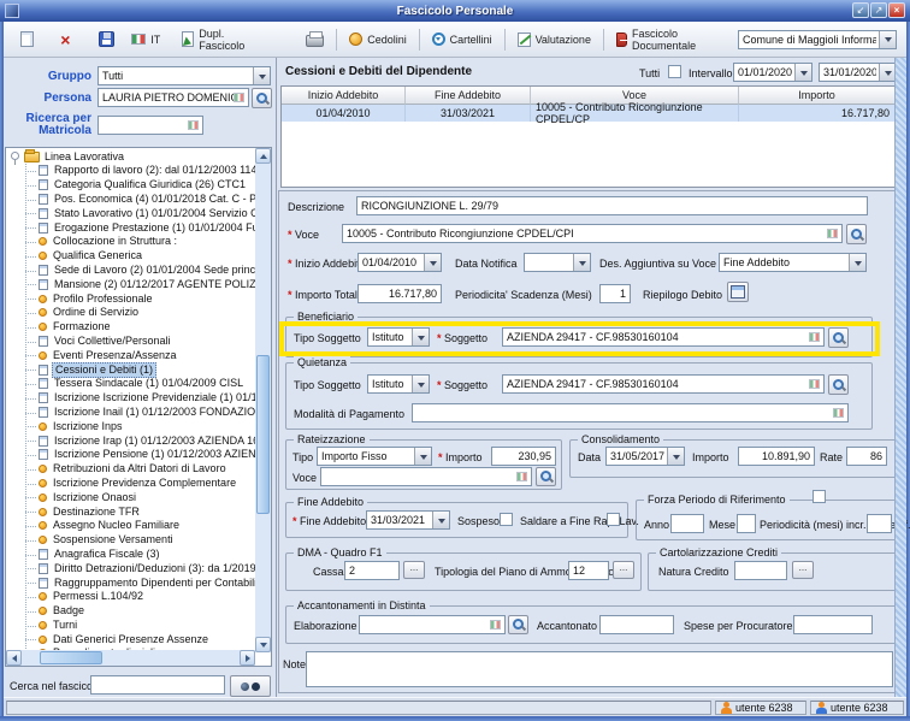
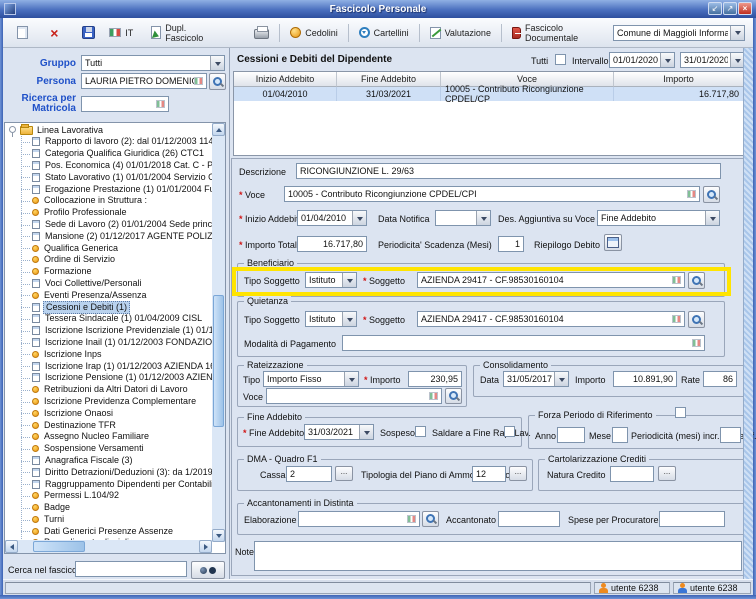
  Fascicolo Personale
  ↙
  ↗
  ×
  ×
  IT
  Dupl. Fascicolo
  Cedolini
  Cartellini
  Valutazione
  Fascicolo Documentale
  Comune di Maggioli Informa
  Gruppo
  Tutti
  Persona
  Ricerca per
  Matricola
  Linea Lavorativa
  Rapporto di lavoro (2): dal 01/12/2003 114
  Categoria Qualifica Giuridica (26) CTC1
  Pos. Economica (4) 01/01/2018 Cat. C - P
  Stato Lavorativo (1) 01/01/2004 Servizio
  Erogazione Prestazione (1) 01/01/2004 F
  Collocazione in Struttura :
- Qualifica Generica
+ Profilo Professionale
  Sede di Lavoro (2) 01/01/2004 Sede princ
  Mansione (2) 01/12/2017 AGENTE POLIZ
- Profilo Professionale
+ Qualifica Generica
  Ordine di Servizio
  Formazione
  Voci Collettive/Personali
  Eventi Presenza/Assenza
  Cessioni e Debiti (1)
  Tessera Sindacale (1) 01/04/2009 CISL
  Iscrizione Iscrizione Previdenziale (1) 01/
  Iscrizione Inail (1) 01/12/2003 FONDAZIO
  Iscrizione Inps
  Iscrizione Irap (1) 01/12/2003 AZIENDA 1
  Iscrizione Pensione (1) 01/12/2003 AZIEN
  Retribuzioni da Altri Datori di Lavoro
  Iscrizione Previdenza Complementare
  Iscrizione Onaosi
  Destinazione TFR
  Assegno Nucleo Familiare
  Sospensione Versamenti
  Anagrafica Fiscale (3)
  Diritto Detrazioni/Deduzioni (3): da 1/2019
  Raggruppamento Dipendenti per Contabil
  Permessi L.104/92
  Badge
  Turni
  Dati Generici Presenze Assenze
  Cerca nel fascic
  Cessioni e Debiti del Dipendente
  Tutti
  Intervallo
  01/01/2020
  31/01/2020
  Inizio Addebito
  Fine Addebito
  Voce
  Importo
  01/04/2010
  31/03/2021
  10005 - Contributo Ricongiunzione CPDEL/CP
  16.717,80
  Descrizione
- RICONGIUNZIONE L. 29/79
+ RICONGIUNZIONE L. 29/63
  * Voce
  10005 - Contributo Ricongiunzione CPDEL/CPI
  * Inizio Addebi
  01/04/2010
  Data Notifica
  Des. Aggiuntiva su Voce
  Fine Addebito
  * Importo Total
  16.717,80
  Periodicita' Scadenza (Mesi)
  1
  Riepilogo Debito
  Beneficiario
  Tipo Soggetto
  Istituto
  * Soggetto
  AZIENDA 29417 - CF.98530160104
  Quietanza
  Tipo Soggetto
  Istituto
  * Soggetto
  AZIENDA 29417 - CF.98530160104
  Modalità di Pagamento
  Rateizzazione
  Tipo
  Importo Fisso
  * Importo
  230,95
  Voce
  Consolidamento
  Data
  31/05/2017
  Importo
  10.891,90
  Rate
  86
  Fine Addebito
  * Fine Addebito
  31/03/2021
  Sospeso
  Saldare a Fine Ra Lav.
  Forza Periodo di Riferimento
  Anno
  Mese
  Periodicità (mesi) incr.e.
  DMA - Quadro F1
  Cassa
  2
  Tipologia del Piano di Ammo
  12
  Cartolarizzazione Crediti
  Natura Credito
  Accantonamenti in Distinta
  Elaborazione
  Accantonato
  Spese per Procuratore
  Note
  utente 6238
  utente 6238
